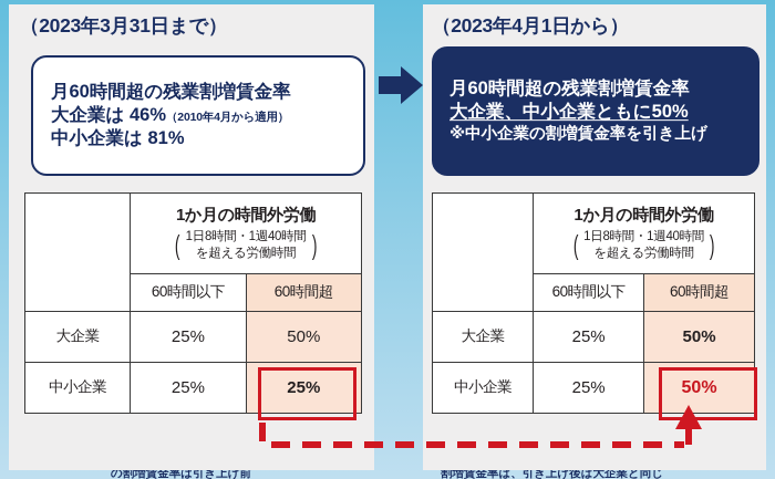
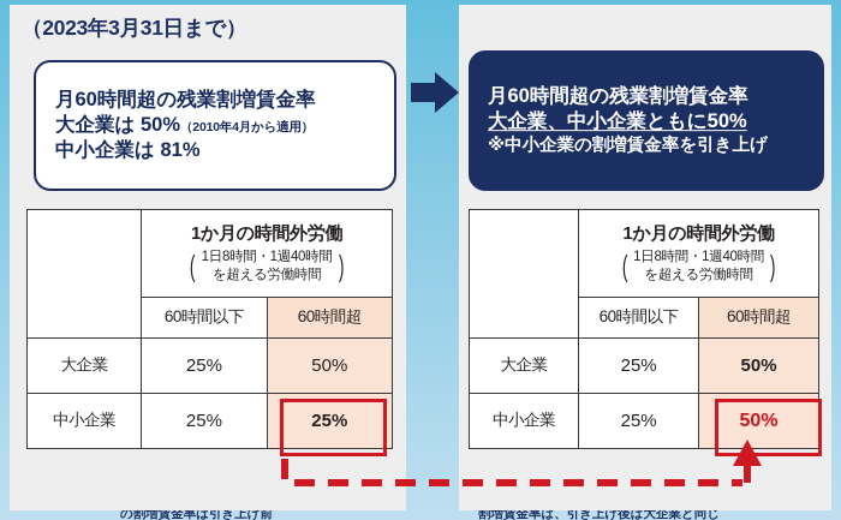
  （2023年3月31日まで）
  月60時間超の残業割増賃金率
- 大企業は 46%（2010年4月から適用）
+ 大企業は 50%（2010年4月から適用）
  中小企業は 81%
  	1か月の時間外労働 ( 1日8時間・1週40時間 を超える労働時間 )
  60時間以下	60時間超
  大企業	25%	50%
  中小企業	25%	25%
- （2023年4月1日から）
  月60時間超の残業割増賃金率
  大企業、中小企業ともに50%
  ※中小企業の割増賃金率を引き上げ
  	1か月の時間外労働 ( 1日8時間・1週40時間 を超える労働時間 )
  60時間以下	60時間超
  大企業	25%	50%
  中小企業	25%	50%
  の割増賃金率は引き上げ前
  割増賃金率は、引き上げ後は大企業と同じ
